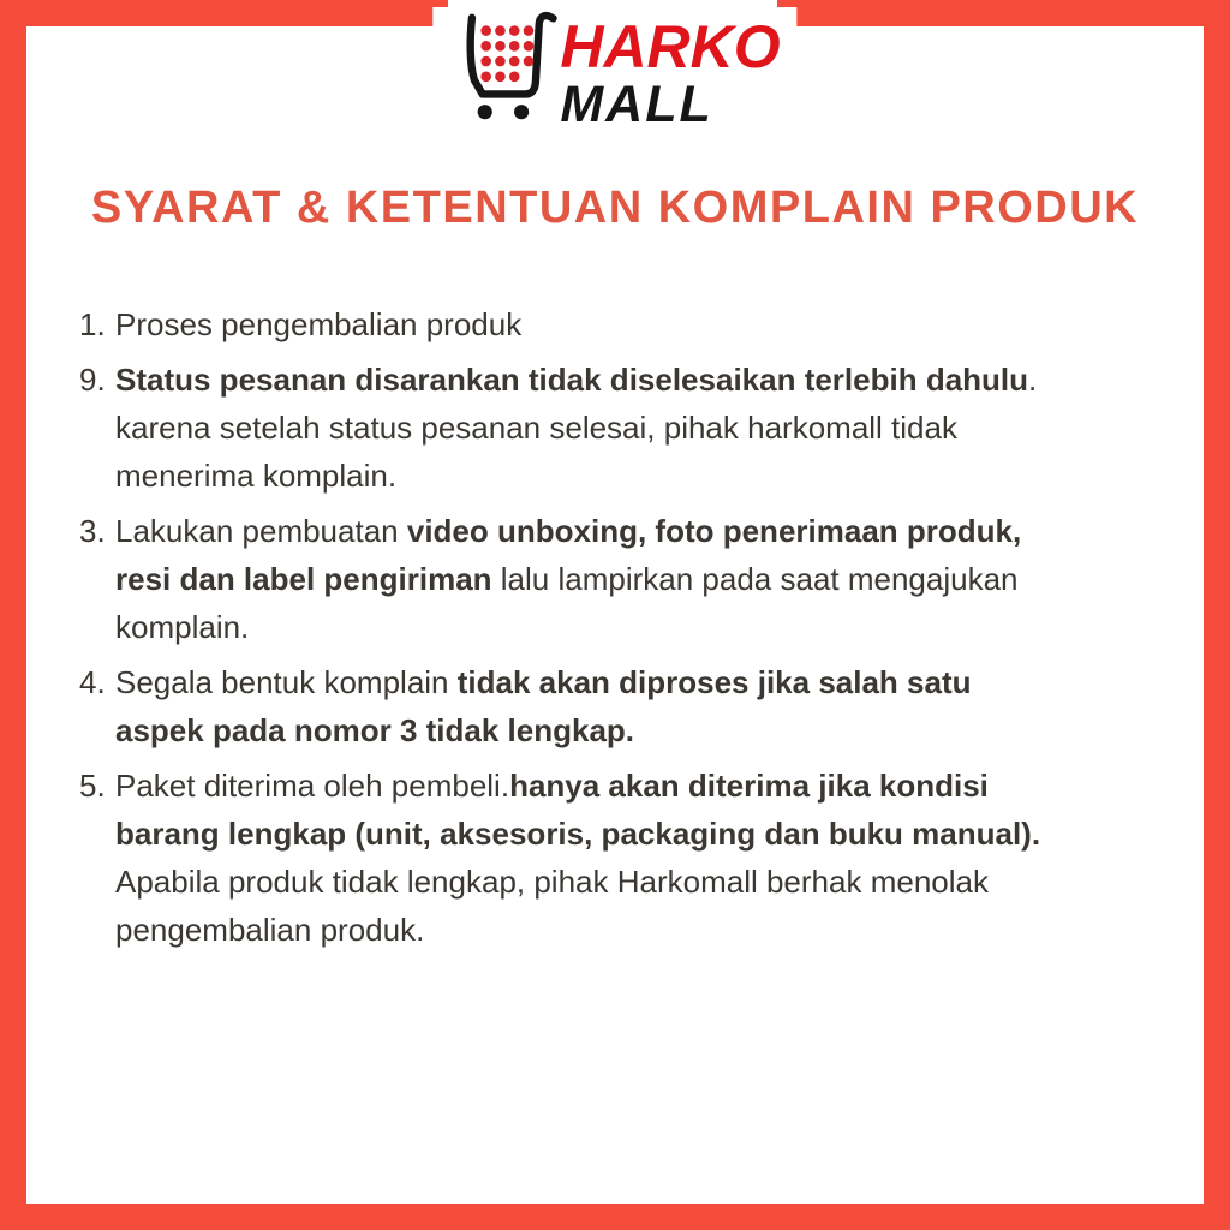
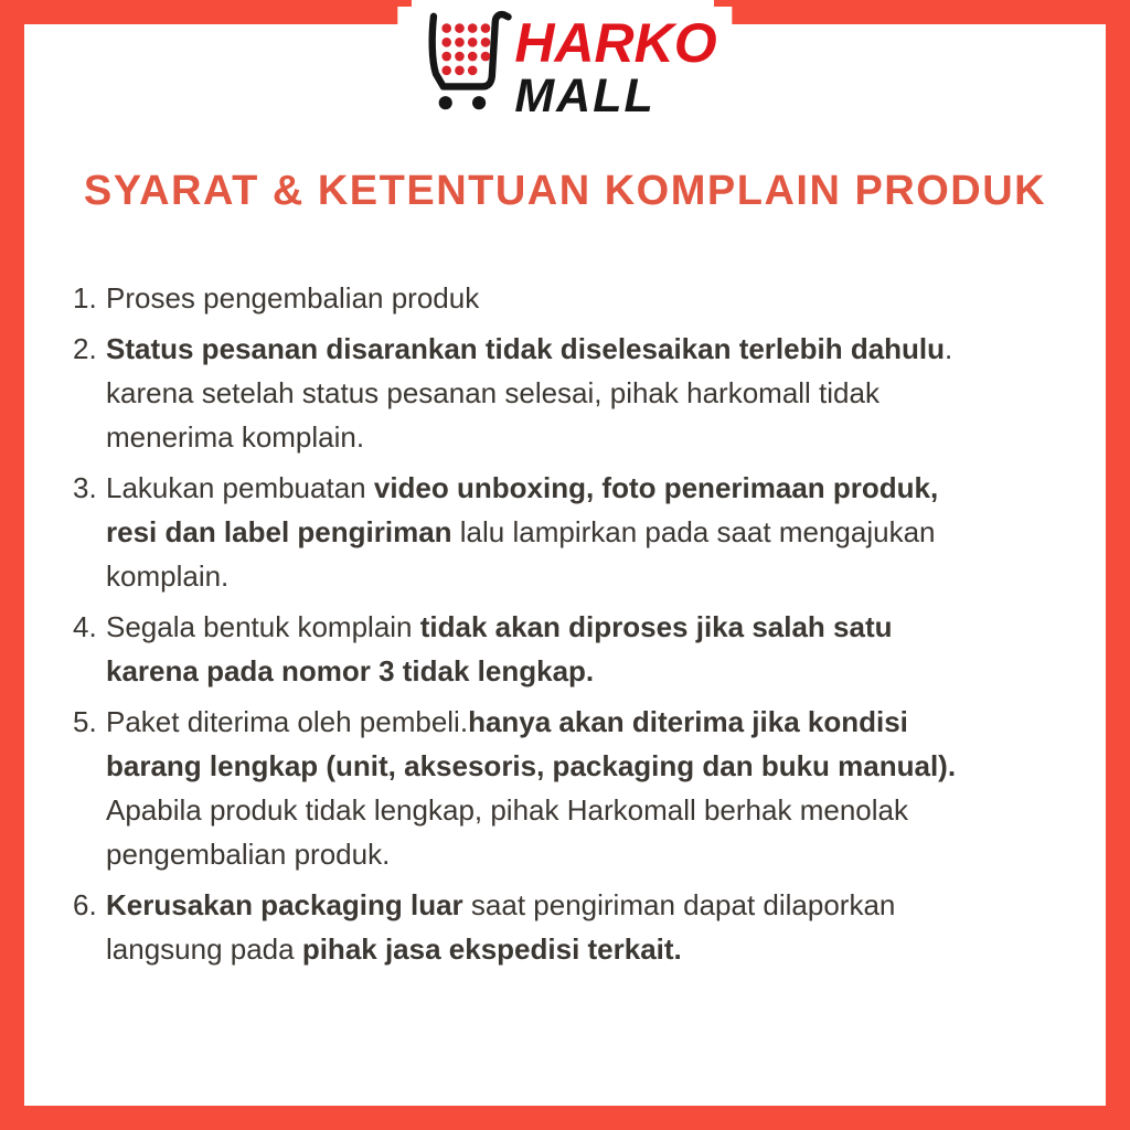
  HARKO
  MALL
  SYARAT & KETENTUAN KOMPLAIN PRODUK
  1.
  Proses pengembalian produk
- 9.
+ 2.
  Status pesanan disarankan tidak diselesaikan terlebih dahulu.
  karena setelah status pesanan selesai, pihak harkomall tidak
  menerima komplain.
  3.
  Lakukan pembuatan video unboxing, foto penerimaan produk,
  resi dan label pengiriman lalu lampirkan pada saat mengajukan
  komplain.
  4.
  Segala bentuk komplain tidak akan diproses jika salah satu
- aspek pada nomor 3 tidak lengkap.
+ karena pada nomor 3 tidak lengkap.
  5.
  Paket diterima oleh pembeli.hanya akan diterima jika kondisi
  barang lengkap (unit, aksesoris, packaging dan buku manual).
  Apabila produk tidak lengkap, pihak Harkomall berhak menolak
  pengembalian produk.
+ 6.
+ Kerusakan packaging luar saat pengiriman dapat dilaporkan
+ langsung pada pihak jasa ekspedisi terkait.
